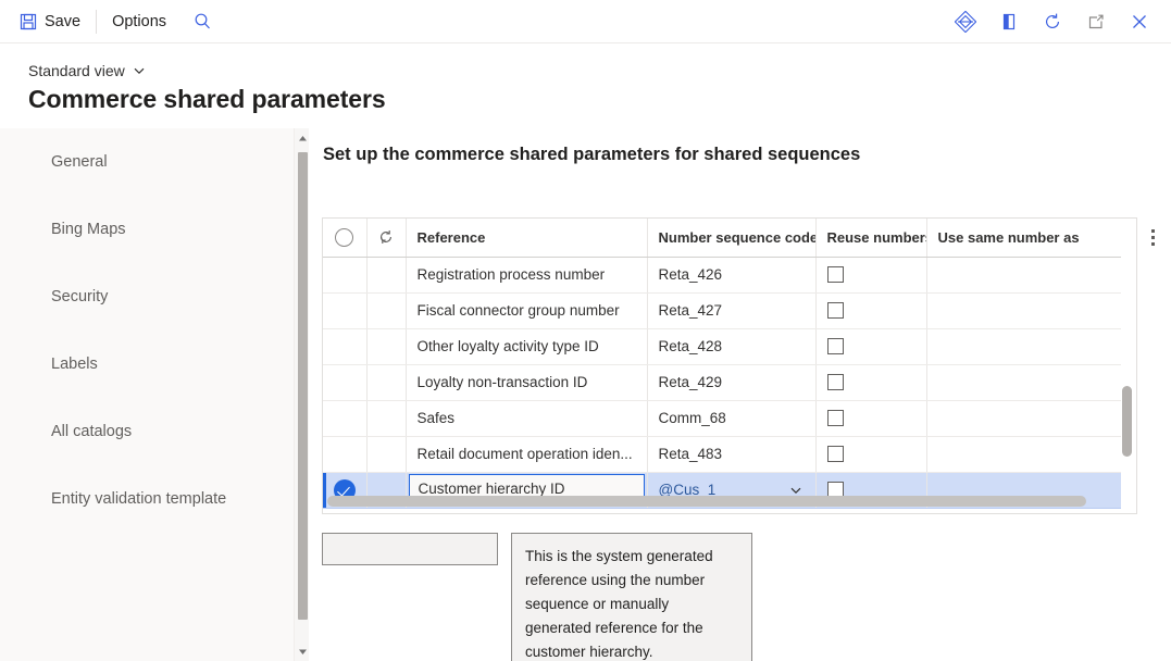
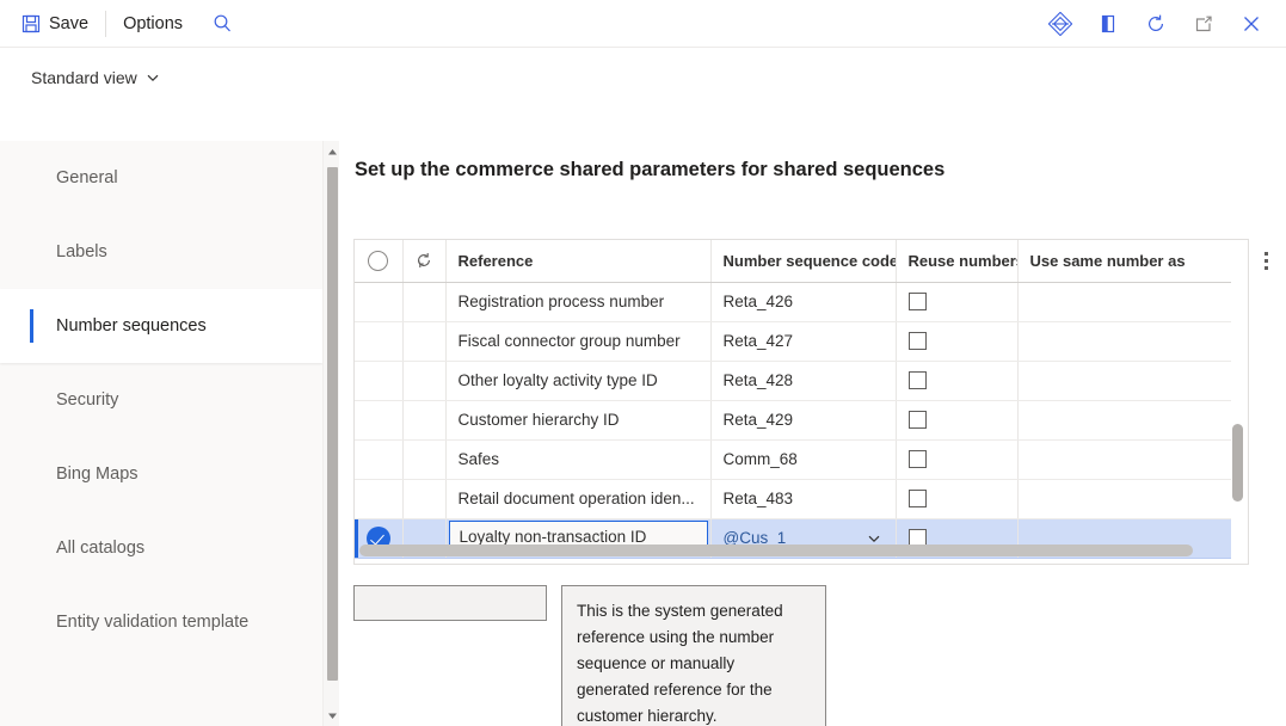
  Save
  Options
  Standard view
- Commerce shared parameters
  General
- Bing Maps
+ Labels
+ Number sequences
  Security
- Labels
+ Bing Maps
  All catalogs
  Entity validation template
  Set up the commerce shared parameters for shared sequences
  		Reference	Number sequence code	Reuse number	Use same number as
  		Registration process number	Reta_426
  		Fiscal connector group number	Reta_427
  		Other loyalty activity type ID	Reta_428
- 		Loyalty non-transaction ID	Reta_429
+ 		Customer hierarchy ID	Reta_429
  		Safes	Comm_68
  		Retail document operation iden...	Reta_483
- 		Customer hierarchy ID	@Cus_1
+ 		Loyalty non-transaction ID	@Cus_1
  This is the system generated reference using the number sequence or manually generated reference for the customer hierarchy.
